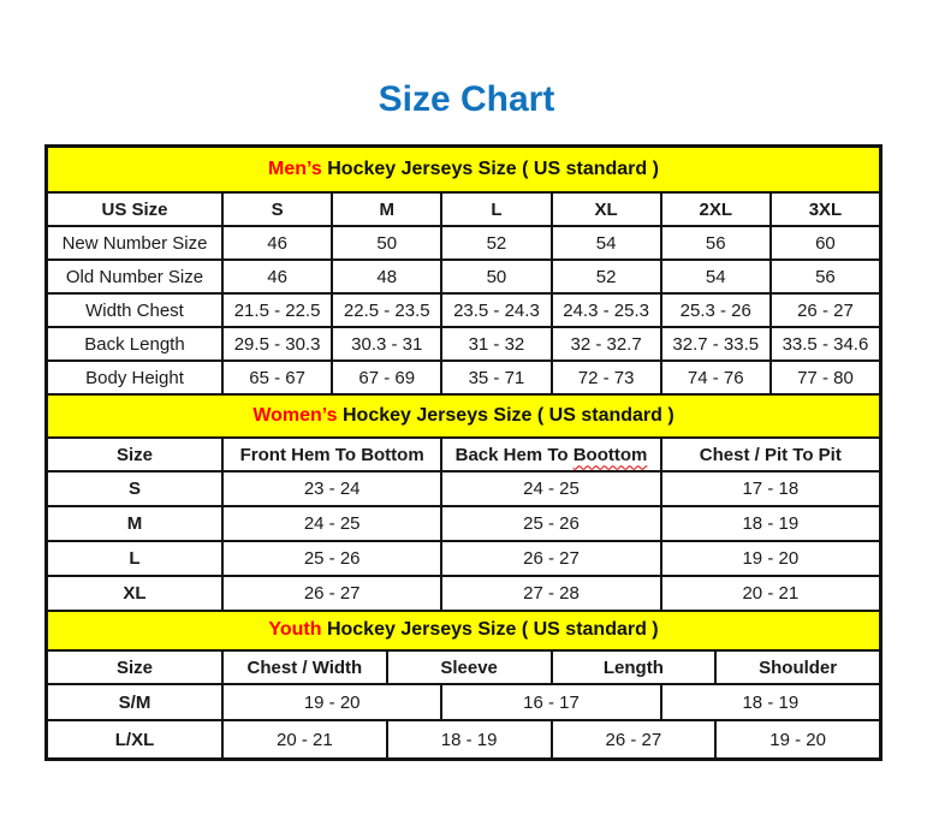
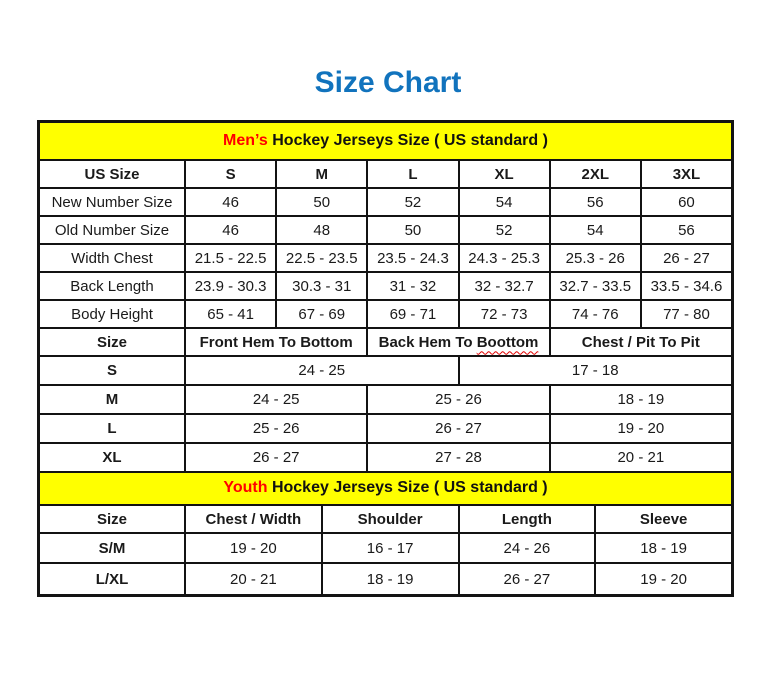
  Size Chart
  Men’s Hockey Jerseys Size ( US standard )
  US Size
  S
  M
  L
  XL
  2XL
  3XL
  New Number Size
  46
  50
  52
  54
  56
  60
  Old Number Size
  46
  48
  50
  52
  54
  56
  Width Chest
  21.5 - 22.5
  22.5 - 23.5
  23.5 - 24.3
  24.3 - 25.3
  25.3 - 26
  26 - 27
  Back Length
- 29.5 - 30.3
+ 23.9 - 30.3
  30.3 - 31
  31 - 32
  32 - 32.7
  32.7 - 33.5
  33.5 - 34.6
  Body Height
- 65 - 67
+ 65 - 41
  67 - 69
- 35 - 71
+ 69 - 71
  72 - 73
  74 - 76
  77 - 80
- Women’s Hockey Jerseys Size ( US standard )
  Size
  Front Hem To Bottom
  Back Hem To Boottom
  Chest / Pit To Pit
  S
- 23 - 24
  24 - 25
  17 - 18
  M
  24 - 25
  25 - 26
  18 - 19
  L
  25 - 26
  26 - 27
  19 - 20
  XL
  26 - 27
  27 - 28
  20 - 21
  Youth Hockey Jerseys Size ( US standard )
  Size
  Chest / Width
- Sleeve
+ Shoulder
  Length
- Shoulder
+ Sleeve
  S/M
  19 - 20
  16 - 17
+ 24 - 26
  18 - 19
  L/XL
  20 - 21
  18 - 19
  26 - 27
  19 - 20
